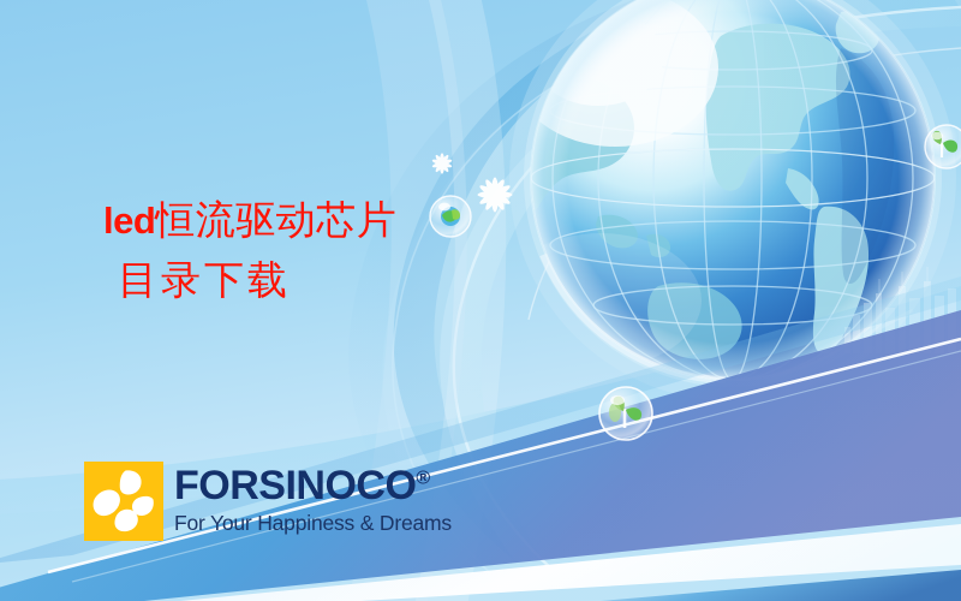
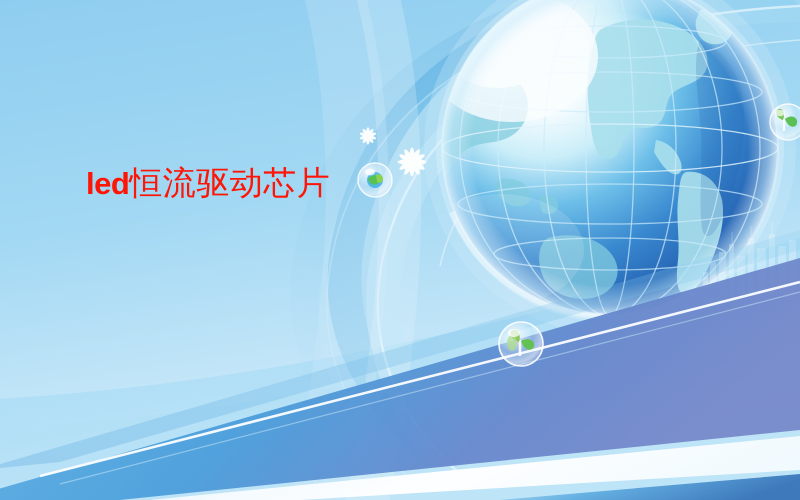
  led恒流驱动芯片
- 目录下载
- FORSINOCO®
- For Your Happiness & Dreams
